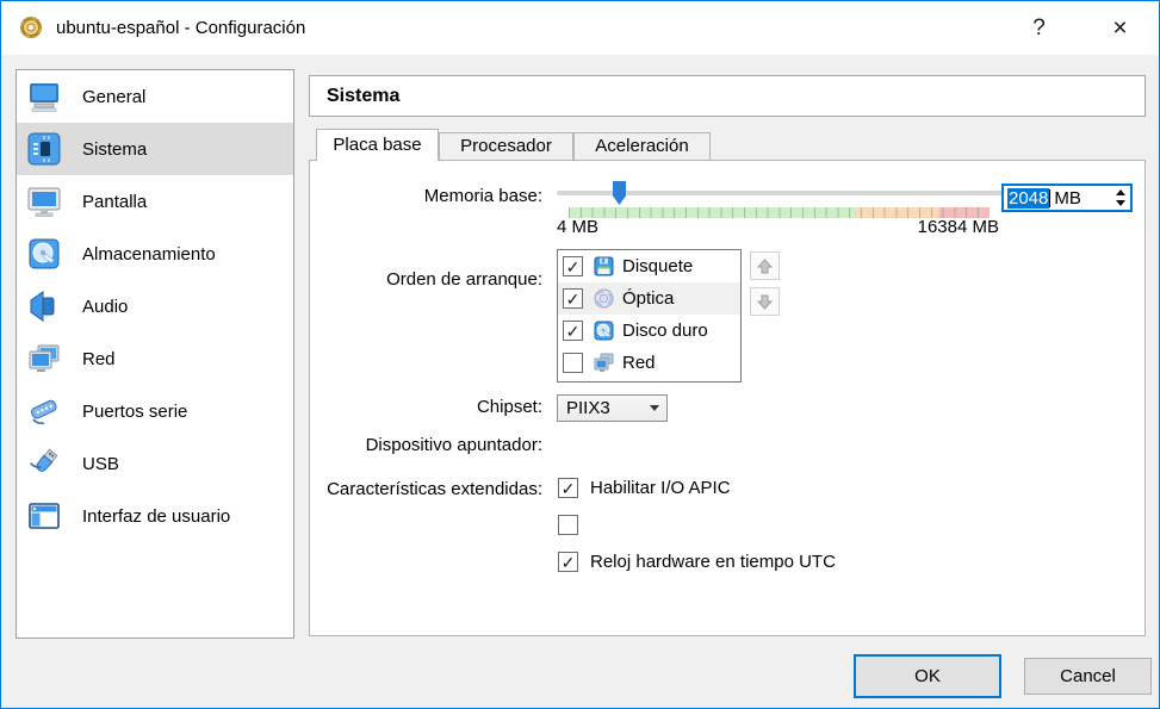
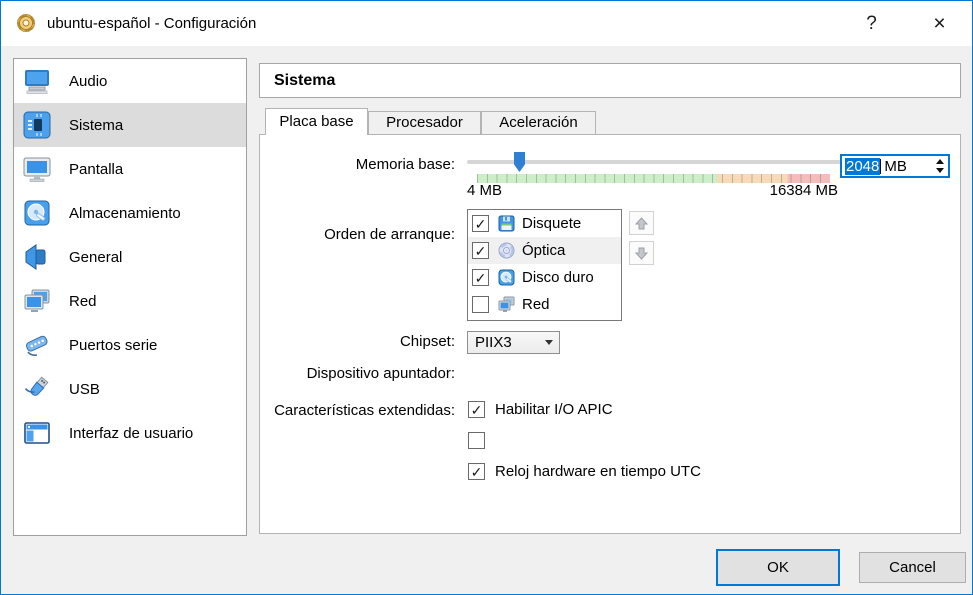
  ubuntu-español - Configuración
  ?
  ×
- General
+ Audio
  Sistema
  Pantalla
  Almacenamiento
- Audio
+ General
  Red
  Puertos serie
  USB
  Interfaz de usuario
  Sistema
  Placa base
  Procesador
  Aceleración
  Memoria base:
  4 MB
  16384 MB
  2048
  MB
  Orden de arranque:
  Disquete
  Óptica
  Disco duro
  Red
  Chipset:
  PIIX3
  Dispositivo apuntador:
  Características extendidas:
  Habilitar I/O APIC
  Reloj hardware en tiempo UTC
  OK
  Cancel
